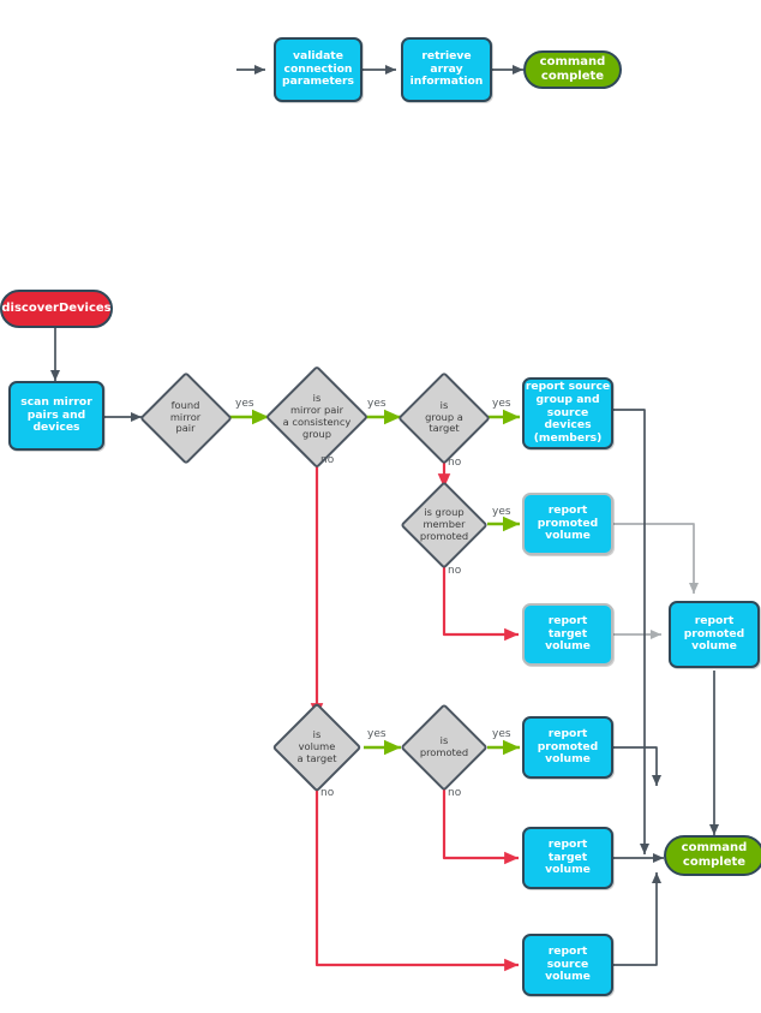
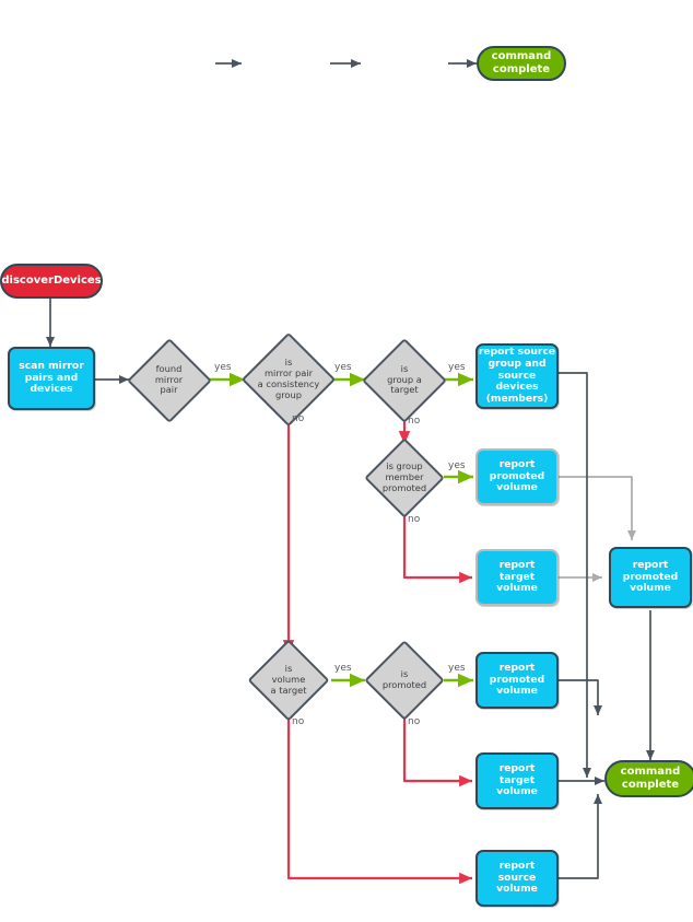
- validate
- connection
- parameters
- retrieve
- array
- information
  command
  complete
  discoverDevices
  scan mirror
  pairs and
  devices
  found
  mirror
  pair
  is
  mirror pair
  a consistency
  group
  is
  group a
  target
  is group
  member
  promoted
  is
  volume
  a target
  is
  promoted
  report source
  group and
  source devices
  (members)
  report
  promoted
  volume
  report
  target
  volume
  report
  promoted
  volume
  report
  promoted
  volume
  report
  target
  volume
  report
  source
  volume
  command
  complete
  yes
  yes
  yes
  no
  no
  yes
  no
  yes
  no
  yes
  no
